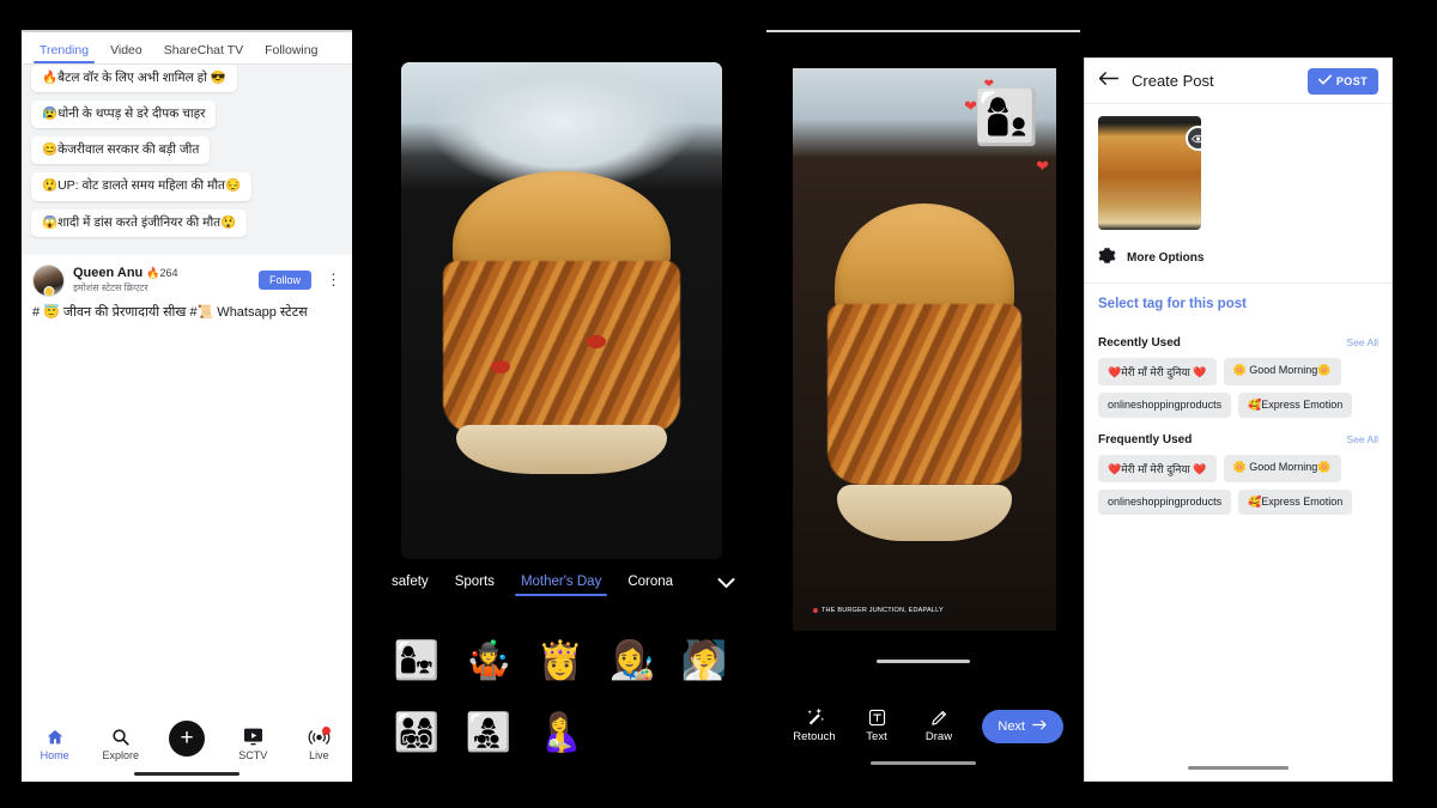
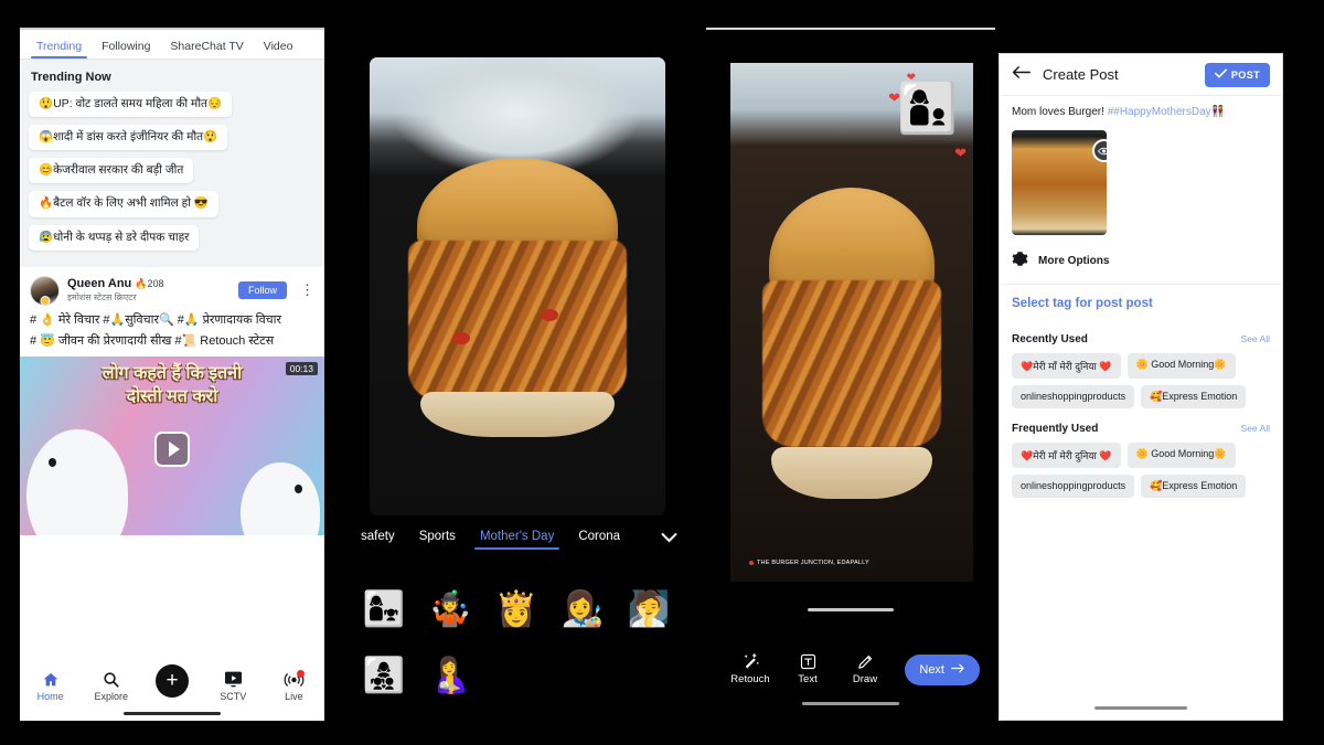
  Trending
- Video
+ Following
  ShareChat TV
- Following
+ Video
+ Trending Now
- 🔥बैटल वॉर के लिए अभी शामिल हो 😎
+ 😲UP: वोट डालते समय महिला की मौत😔
- 😰धोनी के थप्पड़ से डरे दीपक चाहर
+ 😱शादी में डांस करते इंजीनियर की मौत😲
  😊केजरीवाल सरकार की बड़ी जीत
- 😲UP: वोट डालते समय महिला की मौत😔
+ 🔥बैटल वॉर के लिए अभी शामिल हो 😎
- 😱शादी में डांस करते इंजीनियर की मौत😲
+ 😰धोनी के थप्पड़ से डरे दीपक चाहर
  Queen Anu
- 🔥264
+ 🔥208
  इमोशंस स्टेटस क्रिएटर
  Follow
  ⋮
+ # 👌 मेरे विचार #🙏सुविचार🔍 #🙏 प्रेरणादायक विचार
- # 😇 जीवन की प्रेरणादायी सीख #📜 Whatsapp स्टेटस
+ # 😇 जीवन की प्रेरणादायी सीख #📜 Retouch स्टेटस
+ लोग कहते हैं कि इतनी
+ दोस्ती मत करो
+ 00:13
  Home
  Explore
  +
  SCTV
  Live
  safety
  Sports
  Mother's Day
  Corona
  👩‍👧
  🤹
  👸
  👩‍🎨
  🧖
- 👨‍👩‍👧‍👦
  👩‍👧‍👦
  🤱
  ❤
  ❤
  ❤
  👩‍👦
  Retouch
  Text
  Draw
  Next
  Create Post
  POST
+ Mom loves Burger! ##HappyMothersDay👭
  More Options
- Select tag for this post
+ Select tag for post post
  Recently Used
  See All
  ❤️मेरी माँ मेरी दुनिया ❤️
  🌼 Good Morning🌼
  onlineshoppingproducts
  🥰Express Emotion
  Frequently Used
  See All
  ❤️मेरी माँ मेरी दुनिया ❤️
  🌼 Good Morning🌼
  onlineshoppingproducts
  🥰Express Emotion
